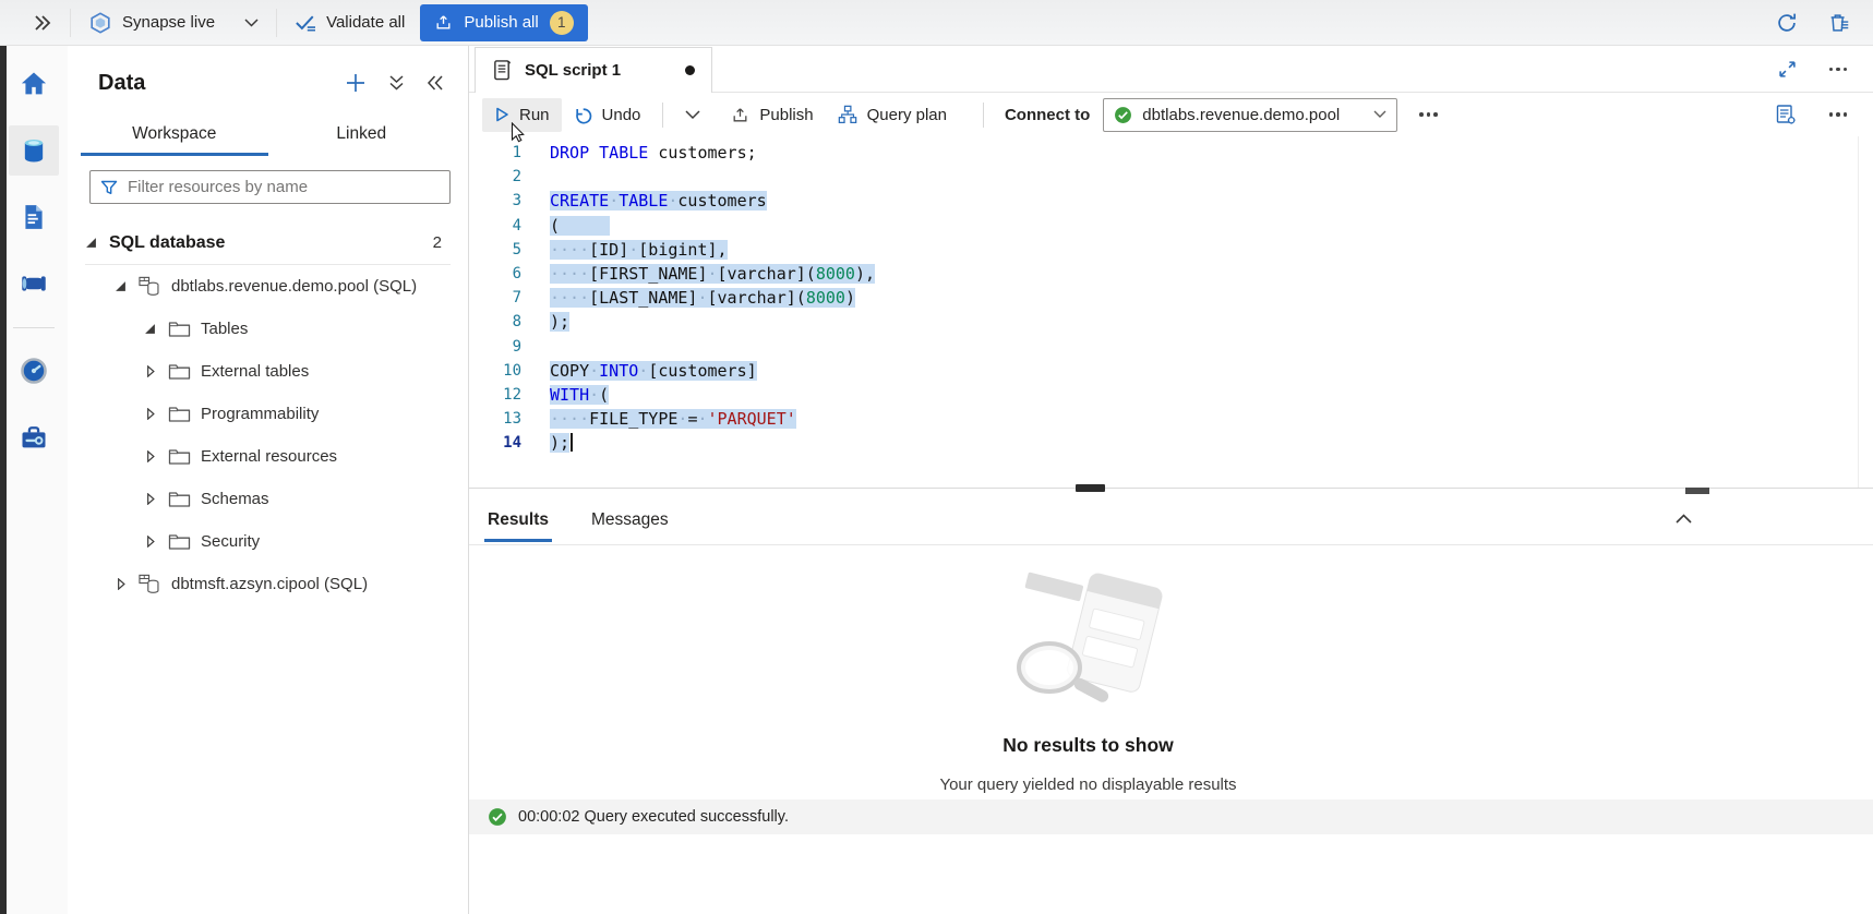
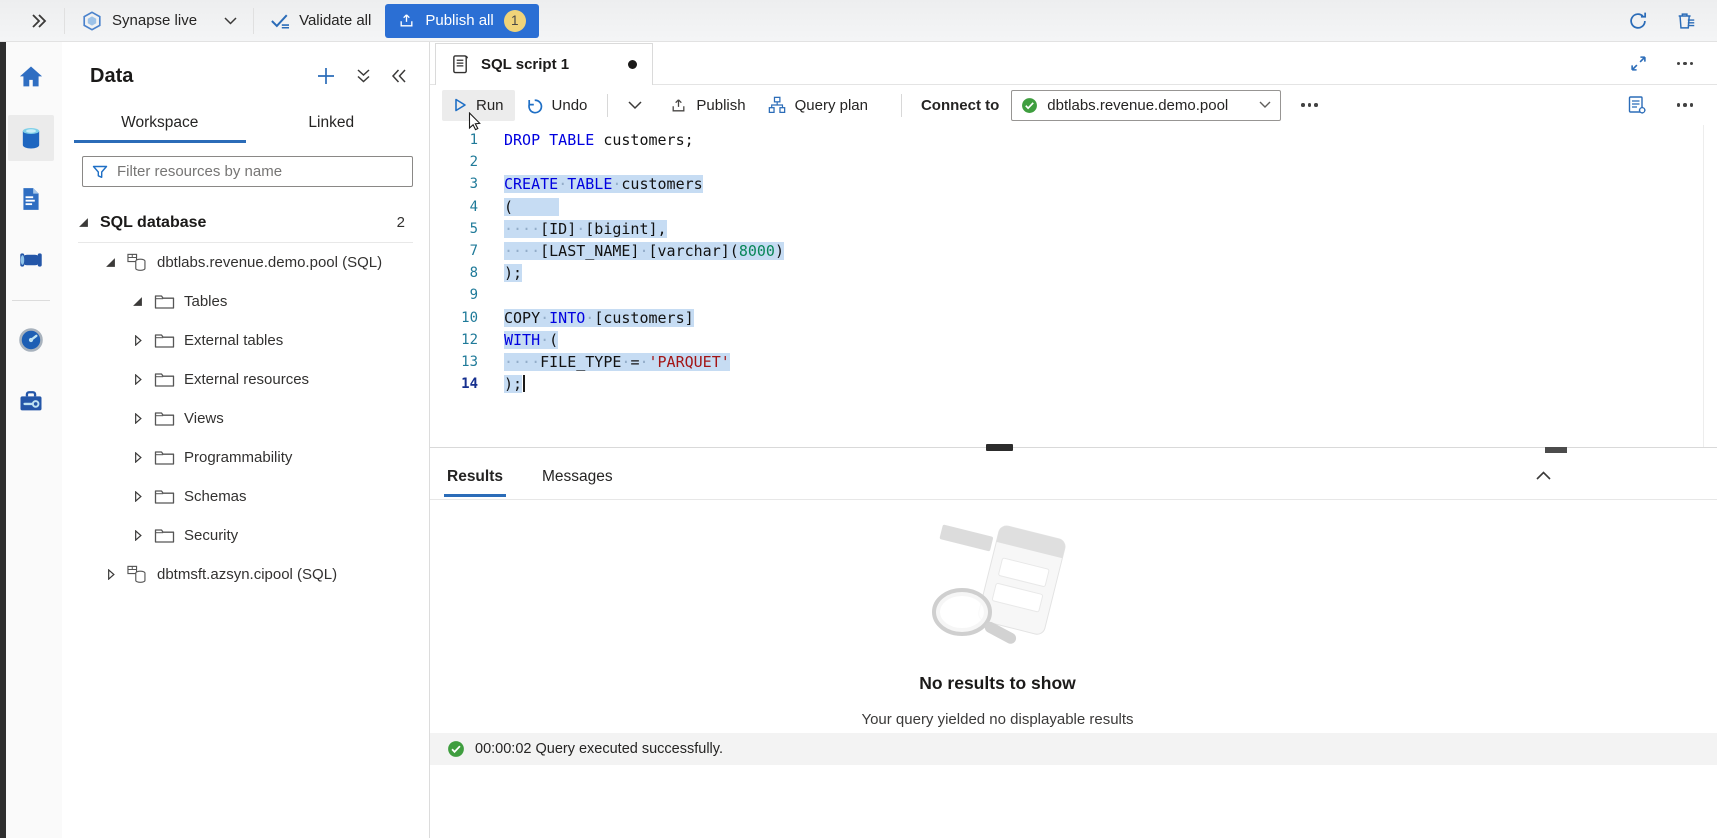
  Synapse live
  Validate all
  Publish all
  1
  Data
  Workspace
  Linked
  Filter resources by name
  SQL database
  2
  dbtlabs.revenue.demo.pool (SQL)
  Tables
  External tables
- Programmability
+ External resources
+ Views
- External resources
+ Programmability
  Schemas
  Security
  dbtmsft.azsyn.cipool (SQL)
  SQL script 1
  Run
  Undo
  Publish
  Query plan
  Connect to
  dbtlabs.revenue.demo.pool
  1
  DROP TABLE customers;
  2
  3
  CREATE·TABLE·customers
  4
  (
  5
  ····[ID]·[bigint],
- 6
- ····[FIRST_NAME]·[varchar](8000),
  7
  ····[LAST_NAME]·[varchar](8000)
  8
  );
  9
  10
  COPY·INTO·[customers]
  12
  WITH·(
  13
  ····FILE_TYPE·=·'PARQUET'
  14
  );
  Results
  Messages
  No results to show
  Your query yielded no displayable results
  00:00:02 Query executed successfully.
